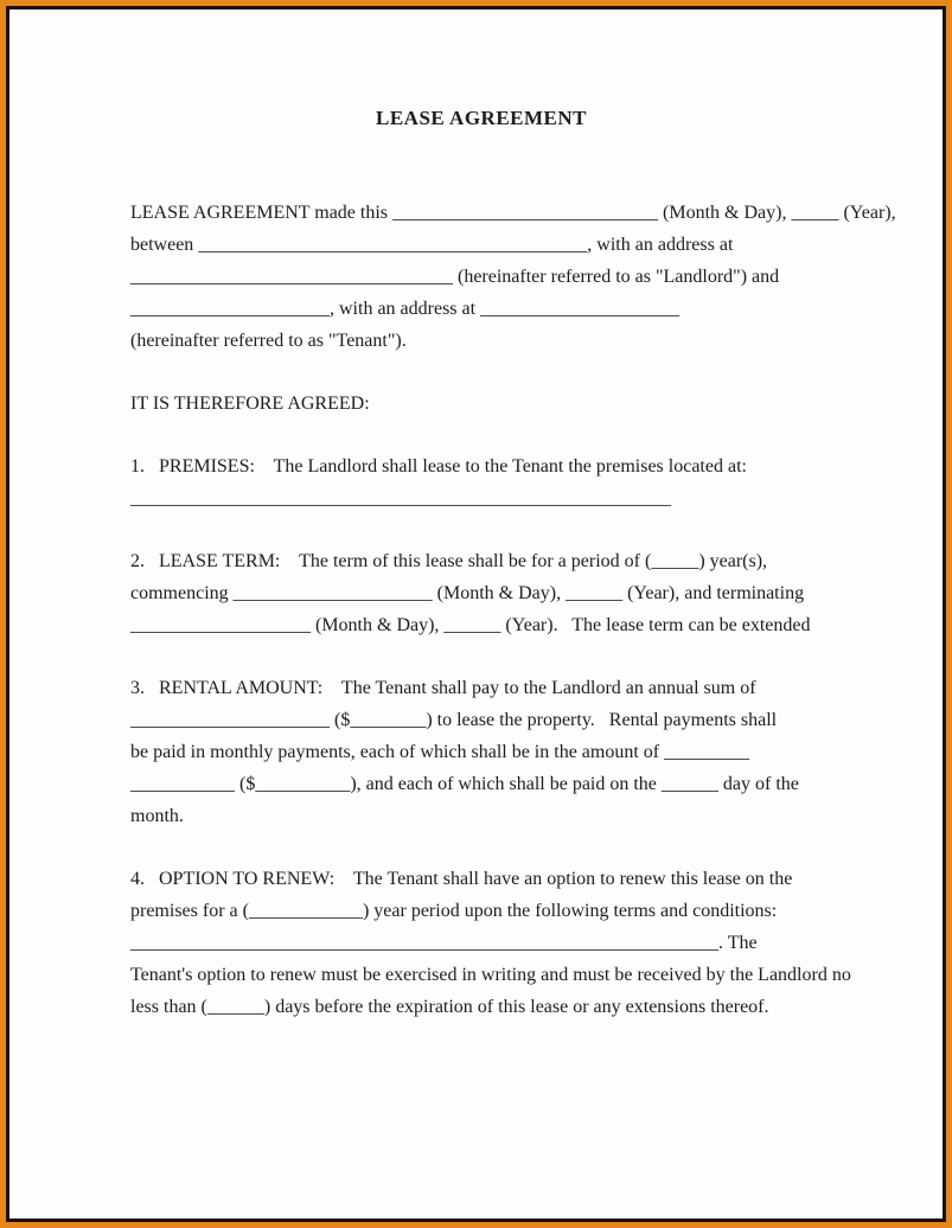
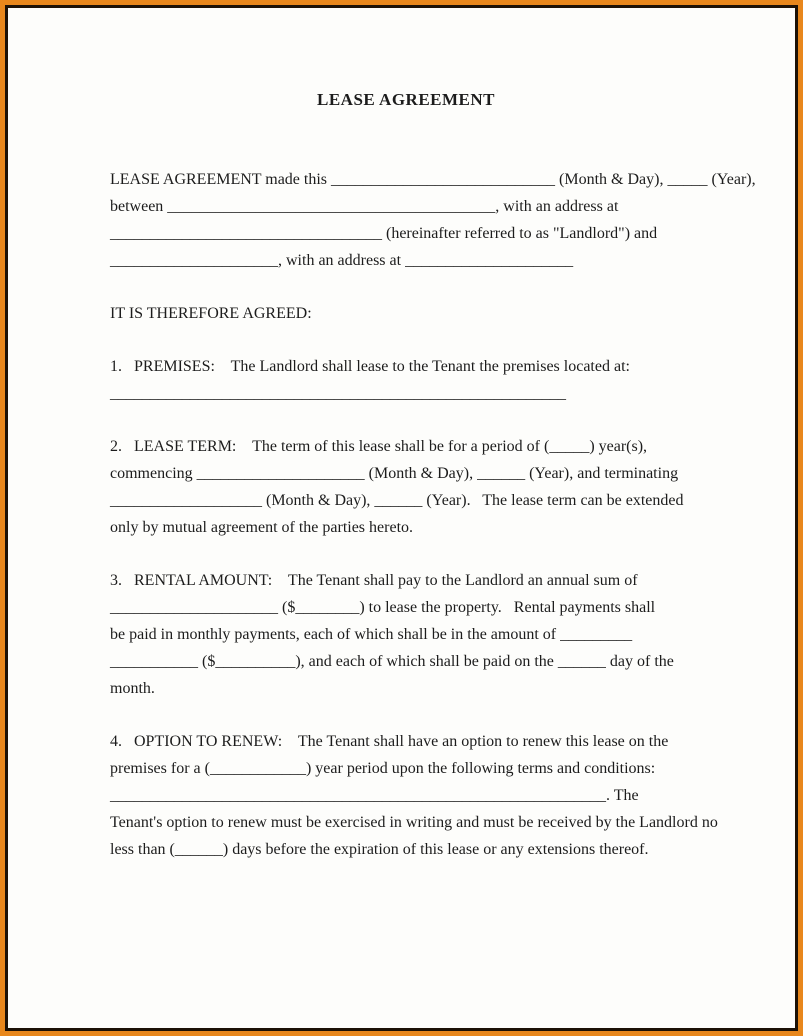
  LEASE AGREEMENT
  LEASE AGREEMENT made this ____________________________ (Month & Day), _____ (Year),
  between _________________________________________, with an address at
  __________________________________ (hereinafter referred to as "Landlord") and
  _____________________, with an address at _____________________
- (hereinafter referred to as "Tenant").
  IT IS THEREFORE AGREED:
  1. PREMISES: The Landlord shall lease to the Tenant the premises located at:
  _________________________________________________________
  2. LEASE TERM: The term of this lease shall be for a period of (_____) year(s),
  commencing _____________________ (Month & Day), ______ (Year), and terminating
  ___________________ (Month & Day), ______ (Year). The lease term can be extended
+ only by mutual agreement of the parties hereto.
  3. RENTAL AMOUNT: The Tenant shall pay to the Landlord an annual sum of
  _____________________ ($________) to lease the property. Rental payments shall
  be paid in monthly payments, each of which shall be in the amount of _________
  ___________ ($__________), and each of which shall be paid on the ______ day of the
  month.
  4. OPTION TO RENEW: The Tenant shall have an option to renew this lease on the
  premises for a (____________) year period upon the following terms and conditions:
  ______________________________________________________________. The
  Tenant's option to renew must be exercised in writing and must be received by the Landlord no
  less than (______) days before the expiration of this lease or any extensions thereof.
